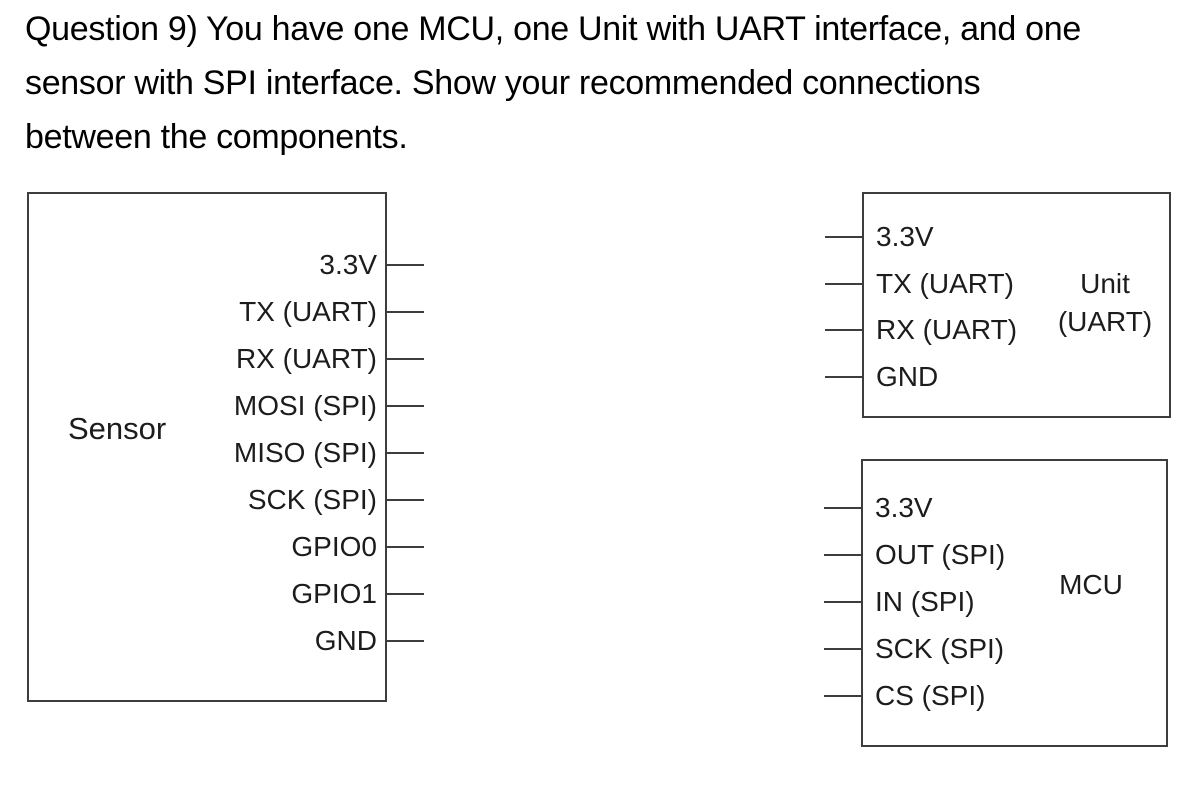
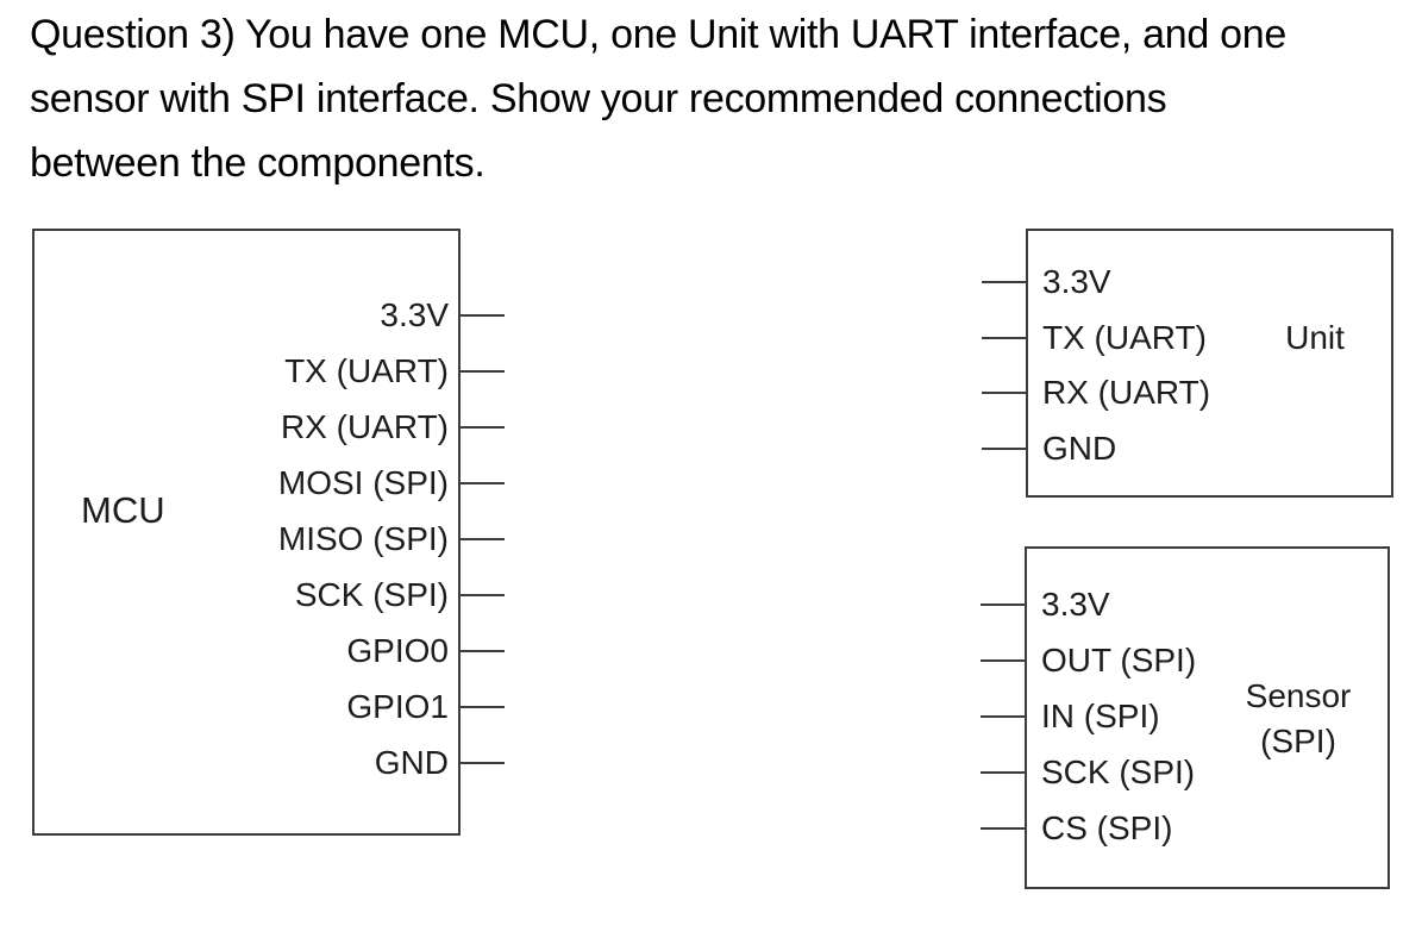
- Question 9) You have one MCU, one Unit with UART interface, and one
+ Question 3) You have one MCU, one Unit with UART interface, and one
  sensor with SPI interface. Show your recommended connections
  between the components.
- Sensor
+ MCU
  Unit
- (UART)
- MCU
+ Sensor
+ (SPI)
  3.3V
  TX (UART)
  RX (UART)
  MOSI (SPI)
  MISO (SPI)
  SCK (SPI)
  GPIO0
  GPIO1
  GND
  3.3V
  TX (UART)
  RX (UART)
  GND
  3.3V
  OUT (SPI)
  IN (SPI)
  SCK (SPI)
  CS (SPI)
